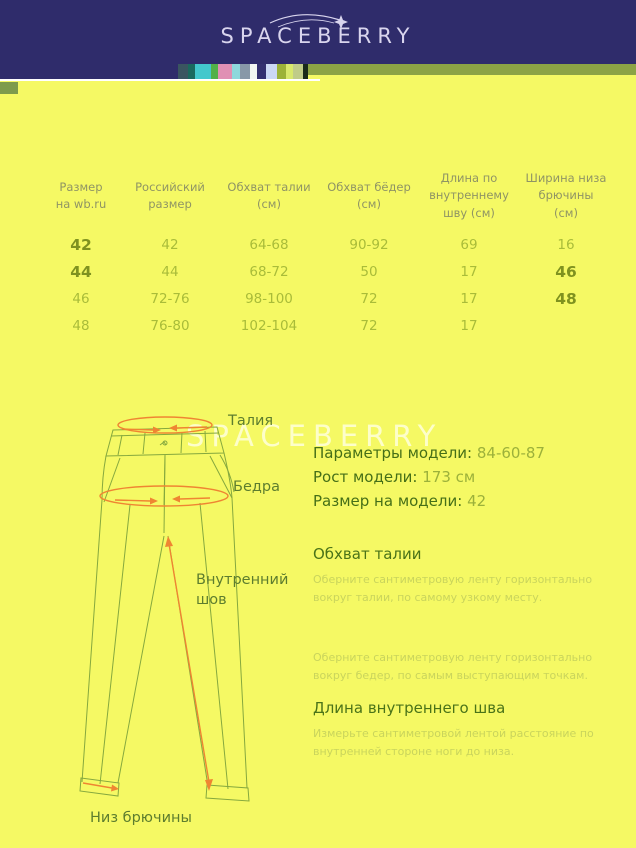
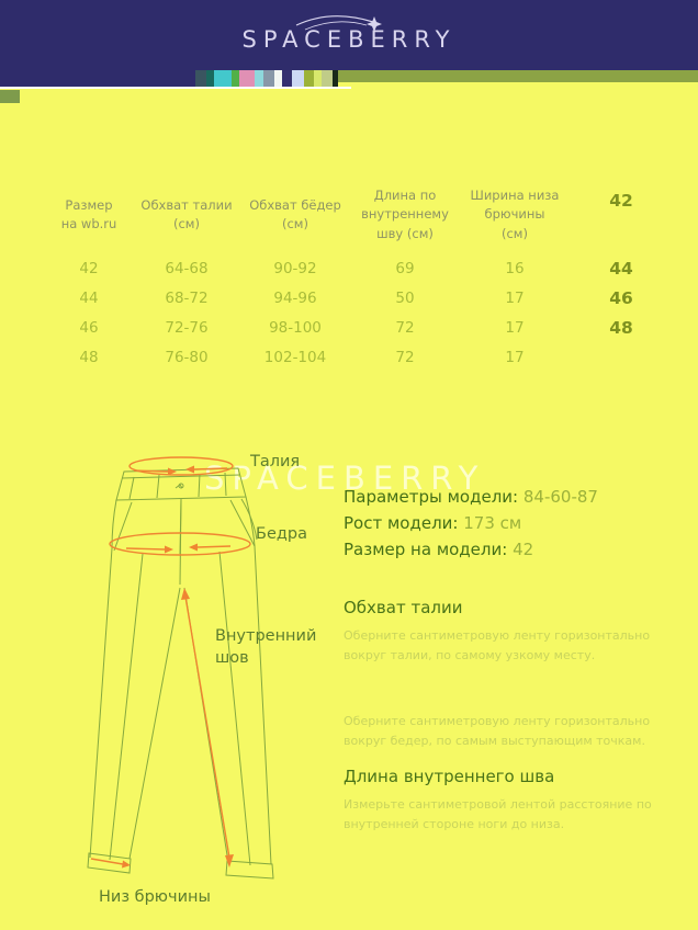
  SPACEBERRY
  Размер
  на wb.ru
- Российский
- размер
  Обхват талии
  (см)
  Обхват бёдер
  (см)
  Длина по
  внутреннему
  шву (см)
  Ширина низа
  брючины
  (см)
  42
  42
  64-68
  90-92
  69
  16
  44
  44
  68-72
+ 94-96
  50
  17
  46
  46
  72-76
  98-100
  72
  17
  48
  48
  76-80
  102-104
  72
  17
  SPACEBERRY
  Талия
  Бедра
  Внутренний
  шов
  Низ брючины
  Параметры модели: 84-60-87
  Рост модели: 173 см
  Размер на модели: 42
  Обхват талии
  Оберните сантиметровую ленту горизонтально вокруг талии, по самому узкому месту.
  Оберните сантиметровую ленту горизонтально вокруг бедер, по самым выступающим точкам.
  Длина внутреннего шва
  Измерьте сантиметровой лентой расстояние по внутренней стороне ноги до низа.
